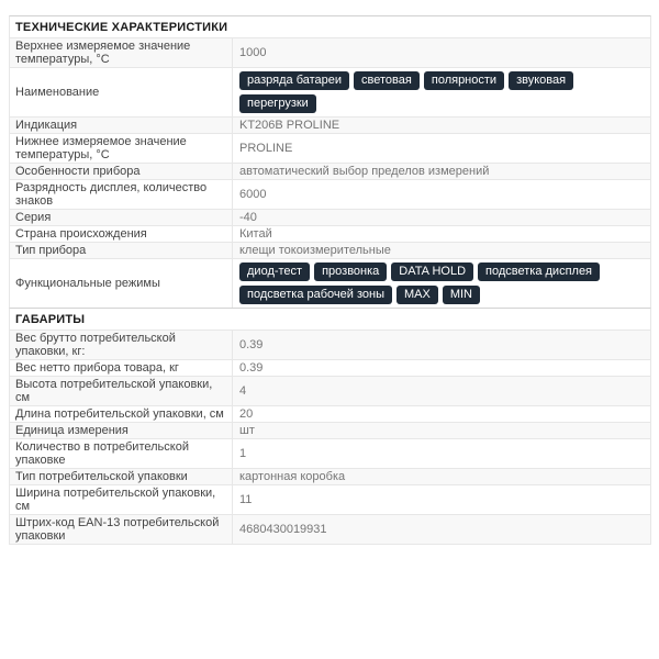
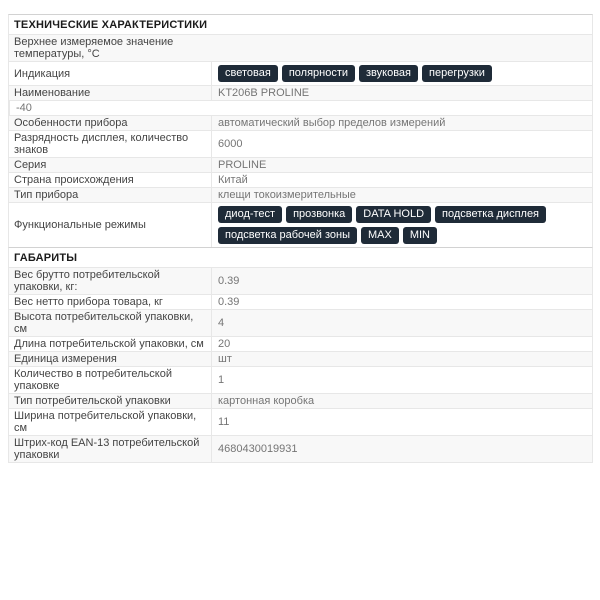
  ТЕХНИЧЕСКИЕ ХАРАКТЕРИСТИКИ
  Верхнее измеряемое значение температуры, °С
- 1000
- Наименование
+ Индикация
- разряда батареи
  световая
  полярности
  звуковая
  перегрузки
- Индикация
+ Наименование
  KT206B PROLINE
- Нижнее измеряемое значение температуры, °С
- PROLINE
+ -40
  Особенности прибора
  автоматический выбор пределов измерений
  Разрядность дисплея, количество знаков
  6000
  Серия
- -40
+ PROLINE
  Страна происхождения
  Китай
  Тип прибора
  клещи токоизмерительные
  Функциональные режимы
  диод-тест
  прозвонка
  DATA HOLD
  подсветка дисплея
  подсветка рабочей зоны
  MAX
  MIN
  ГАБАРИТЫ
  Вес брутто потребительской упаковки, кг:
  0.39
  Вес нетто прибора товара, кг
  0.39
  Высота потребительской упаковки, см
  4
  Длина потребительской упаковки, см
  20
  Единица измерения
  шт
  Количество в потребительской упаковке
  1
  Тип потребительской упаковки
  картонная коробка
  Ширина потребительской упаковки, см
  11
  Штрих-код EAN-13 потребительской упаковки
  4680430019931
